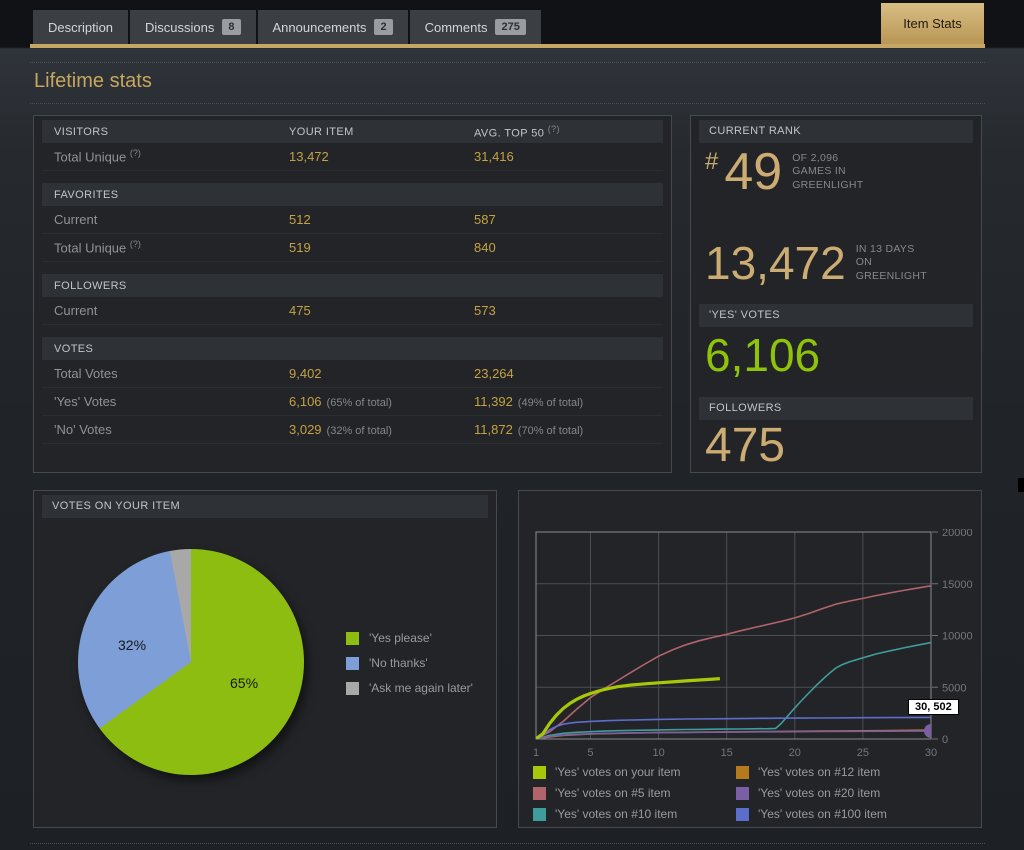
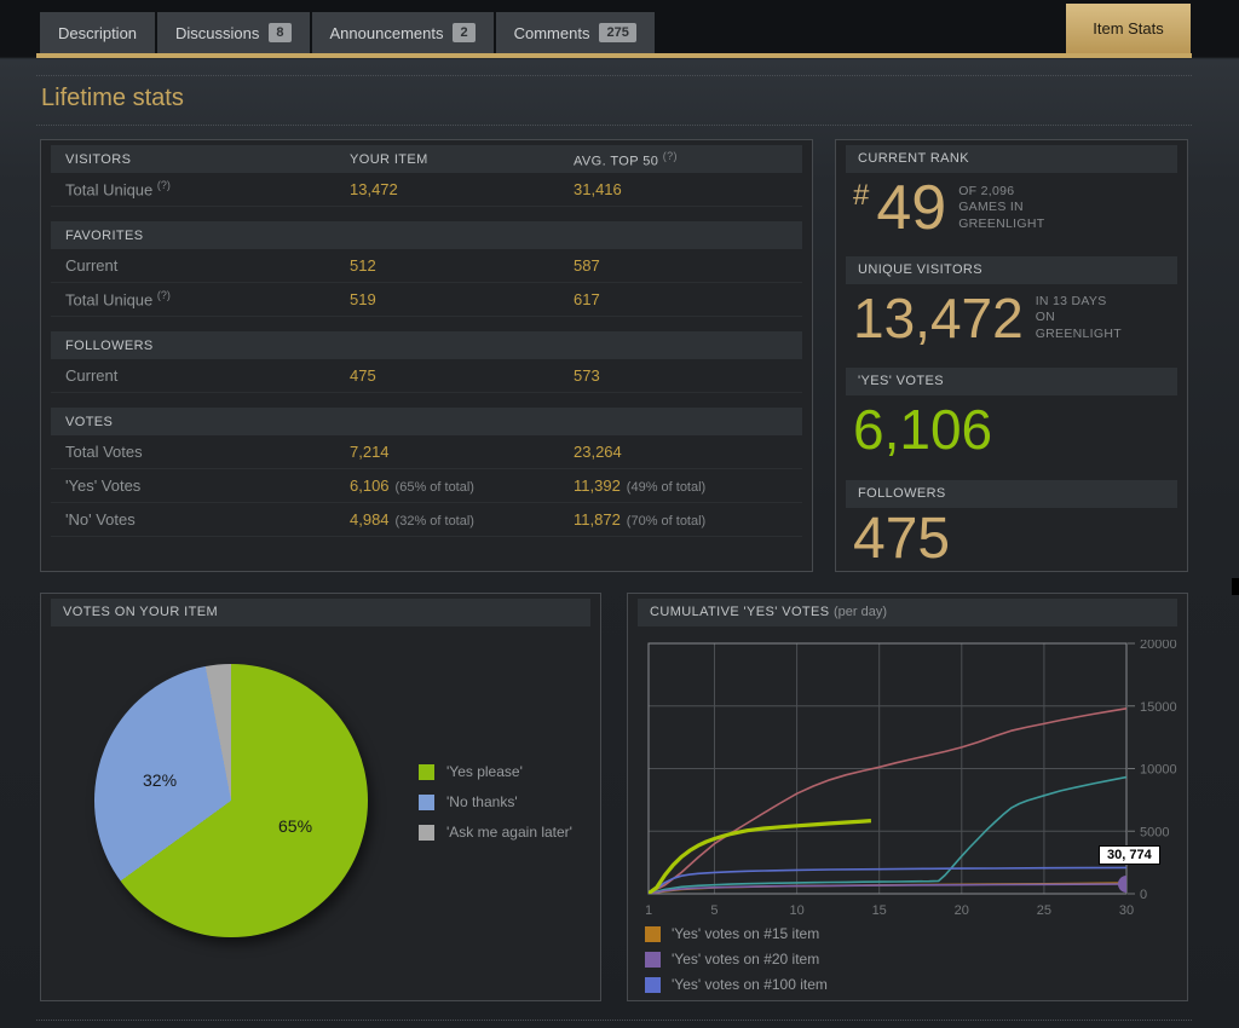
  Description
  Discussions
  8
  Announcements
  2
  Comments
  275
  Item Stats
  Lifetime stats
  VISITORS
  YOUR ITEM
  AVG. TOP 50 (?)
  Total Unique (?)
  13,472
  31,416
  FAVORITES
  Current
  512
  587
  Total Unique (?)
  519
- 840
+ 617
  FOLLOWERS
  Current
  475
  573
  VOTES
  Total Votes
- 9,402
+ 7,214
  23,264
  'Yes' Votes
  6,106 (65% of total)
  11,392 (49% of total)
  'No' Votes
- 3,029 (32% of total)
+ 4,984 (32% of total)
  11,872 (70% of total)
  CURRENT RANK
  #
  49
  OF 2,096
  GAMES IN
  GREENLIGHT
+ UNIQUE VISITORS
  13,472
  IN 13 DAYS
  ON
  GREENLIGHT
  'YES' VOTES
  6,106
  FOLLOWERS
  475
  VOTES ON YOUR ITEM
  32%
  65%
  'Yes please'
  'No thanks'
  'Ask me again later'
+ CUMULATIVE 'YES' VOTES (per day)
  0
  5000
  10000
  15000
  20000
  1
  5
  10
  15
  20
  25
  30
- 30, 502
+ 30, 774
- 'Yes' votes on your item
- 'Yes' votes on #5 item
- 'Yes' votes on #10 item
- 'Yes' votes on #12 item
+ 'Yes' votes on #15 item
  'Yes' votes on #20 item
  'Yes' votes on #100 item
